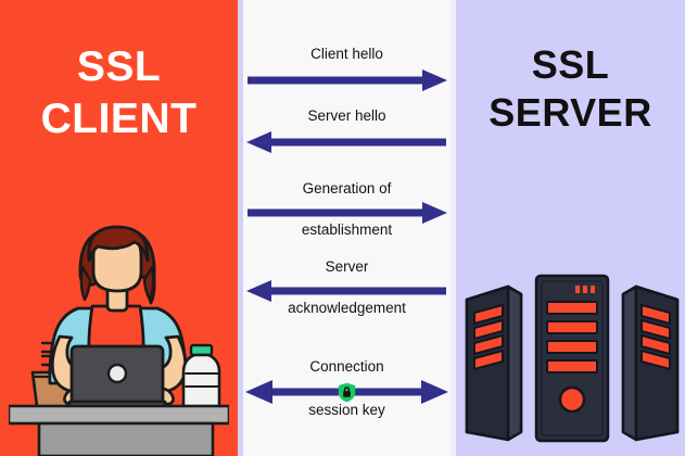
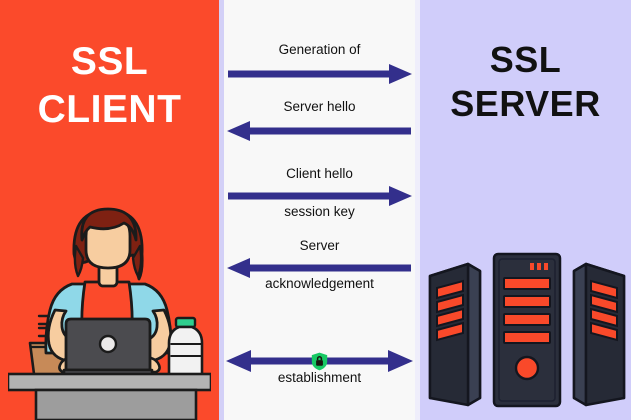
  SSL
  CLIENT
- Client hello
+ Generation of
  Server hello
- Generation of
+ Client hello
- establishment
+ session key
  Server
  acknowledgement
- Connection
- session key
+ establishment
  SSL
  SERVER
